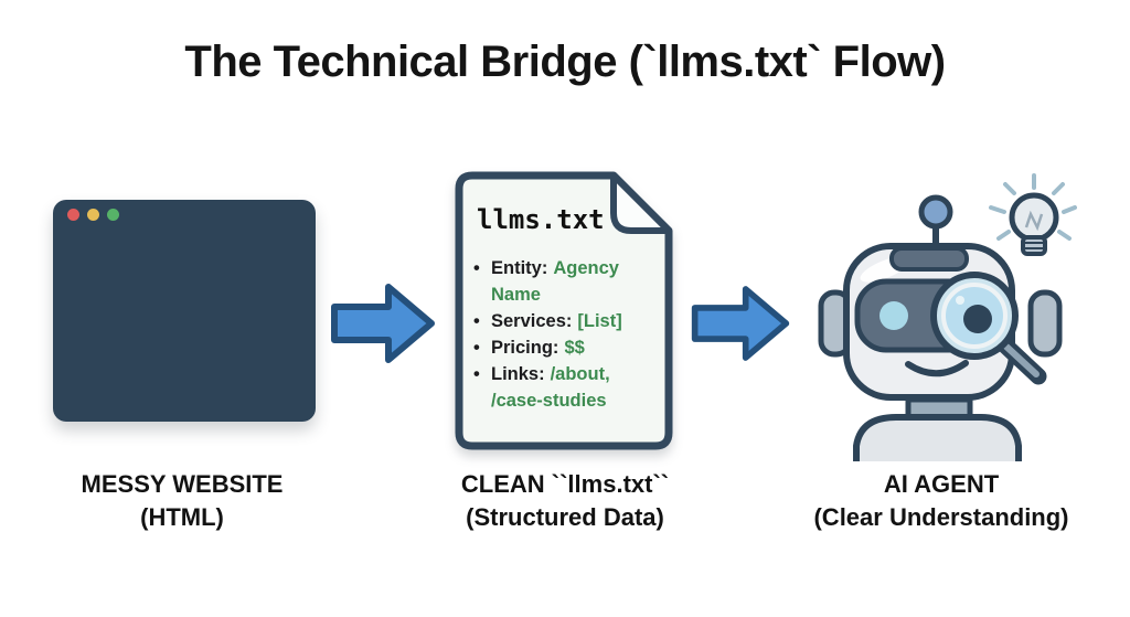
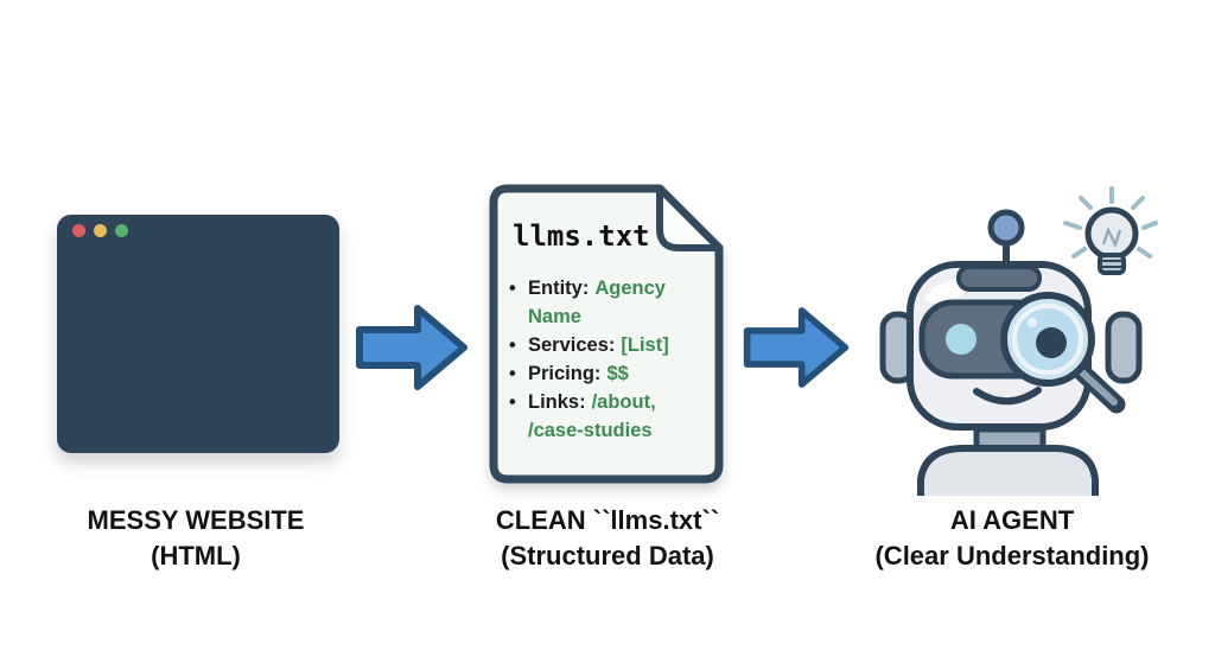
- The Technical Bridge (`llms.txt` Flow)
  llms.txt
  •
  Entity: Agency Name
  •
  Services: [List]
  •
  Pricing: $$
  •
  Links: /about, /case-studies
  MESSY WEBSITE
  (HTML)
  CLEAN ``llms.txt``
  (Structured Data)
  AI AGENT
  (Clear Understanding)
